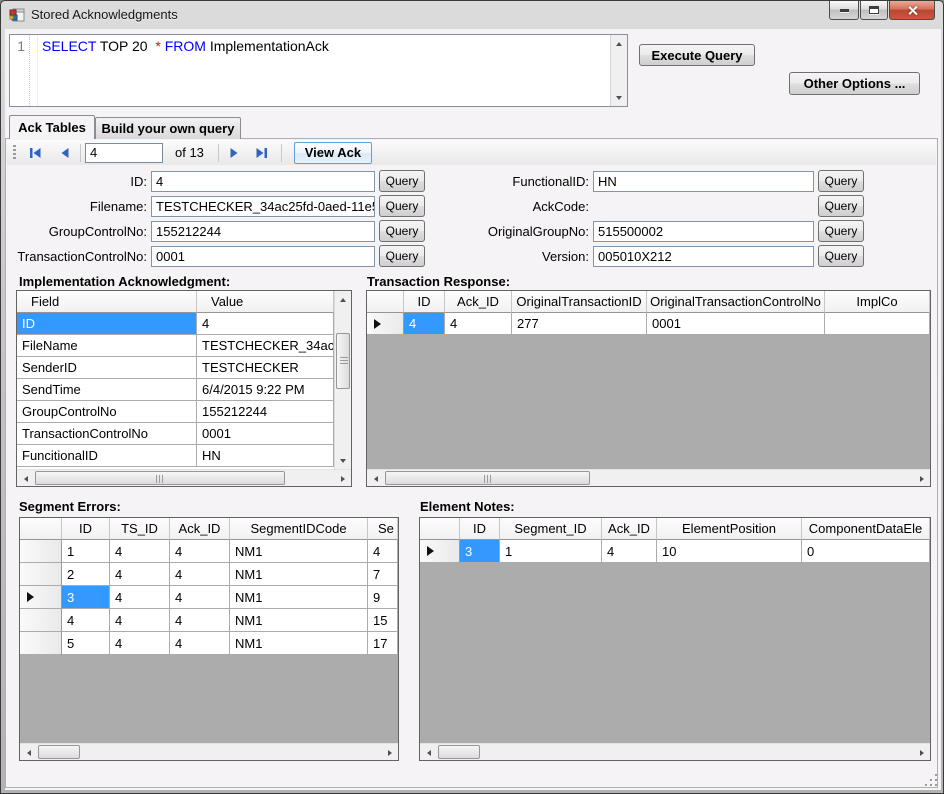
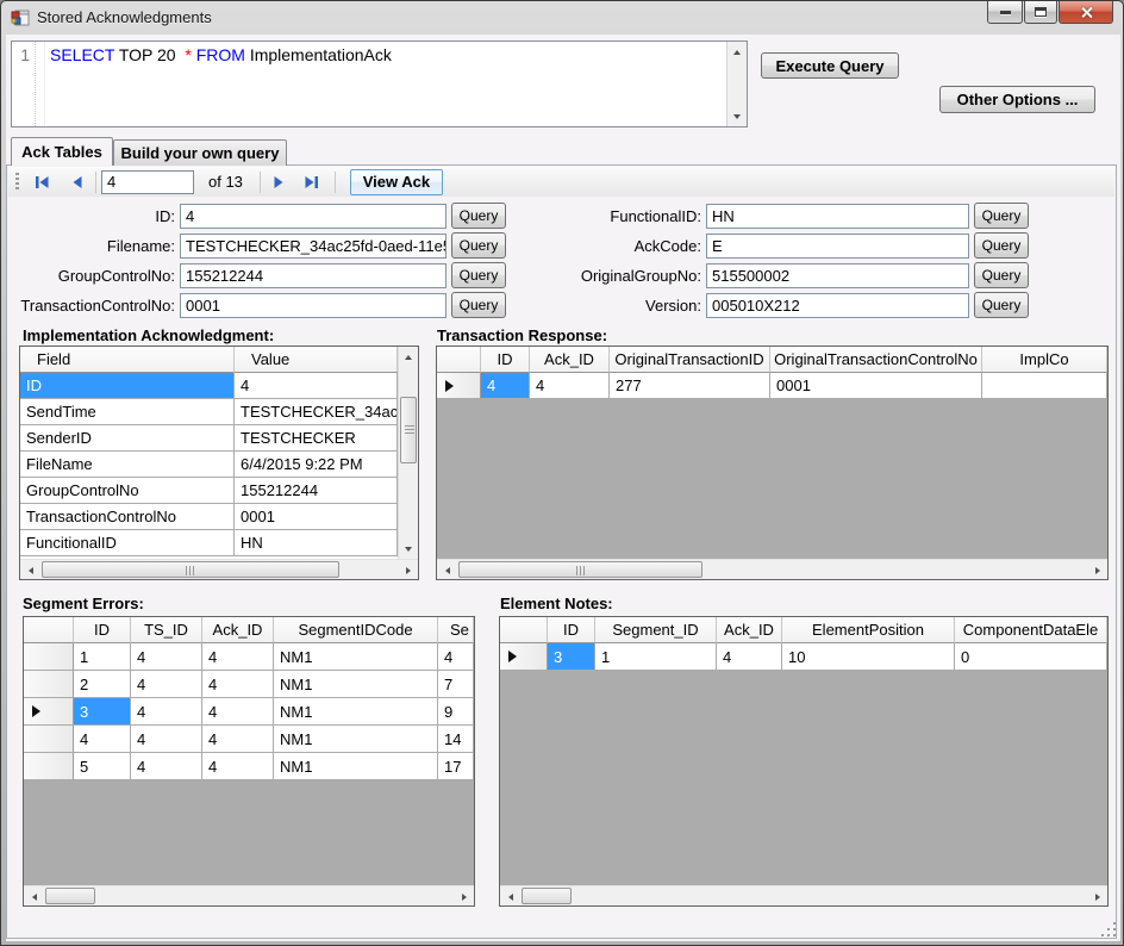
  Stored Acknowledgments
  1
  SELECT TOP 20 * FROM ImplementationAck
  Execute Query
  Other Options ...
  Ack Tables
  Build your own query
  4
  of 13
  View Ack
  ID:
  4
  Query
  Filename:
  TESTCHECKER_34ac25fd-0aed-11e
  Query
  GroupControlNo:
  155212244
  Query
  TransactionControlNo:
  0001
  Query
  FunctionalID:
  HN
  Query
  AckCode:
+ E
  Query
  OriginalGroupNo:
  515500002
  Query
  Version:
  005010X212
  Query
  Implementation Acknowledgment:
  Field
  Value
  ID
  4
- FileName
+ SendTime
  TESTCHECKER_34ac
  SenderID
  TESTCHECKER
- SendTime
+ FileName
  6/4/2015 9:22 PM
  GroupControlNo
  155212244
  TransactionControlNo
  0001
  FuncitionalID
  HN
  Transaction Response:
  ID
  Ack_ID
  OriginalTransactionID
  OriginalTransactionControlNo
  ImplCo
  4
  4
  277
  0001
  Segment Errors:
  ID
  TS_ID
  Ack_ID
  SegmentIDCode
  Se
  1
  4
  4
  NM1
  4
  2
  4
  4
  NM1
  7
  3
  4
  4
  NM1
  9
  4
  4
  4
  NM1
- 15
+ 14
  5
  4
  4
  NM1
  17
  Element Notes:
  ID
  Segment_ID
  Ack_ID
  ElementPosition
  ComponentDataEle
  3
  1
  4
  10
  0
